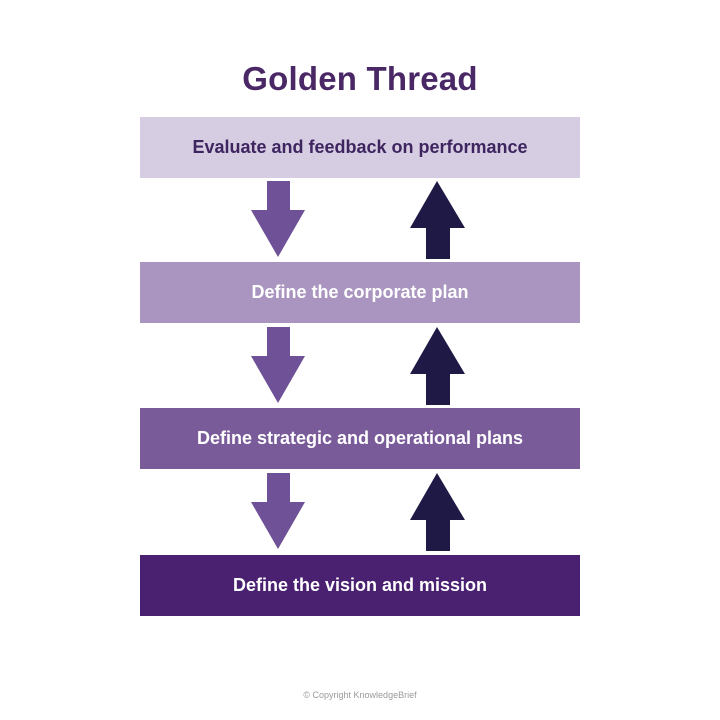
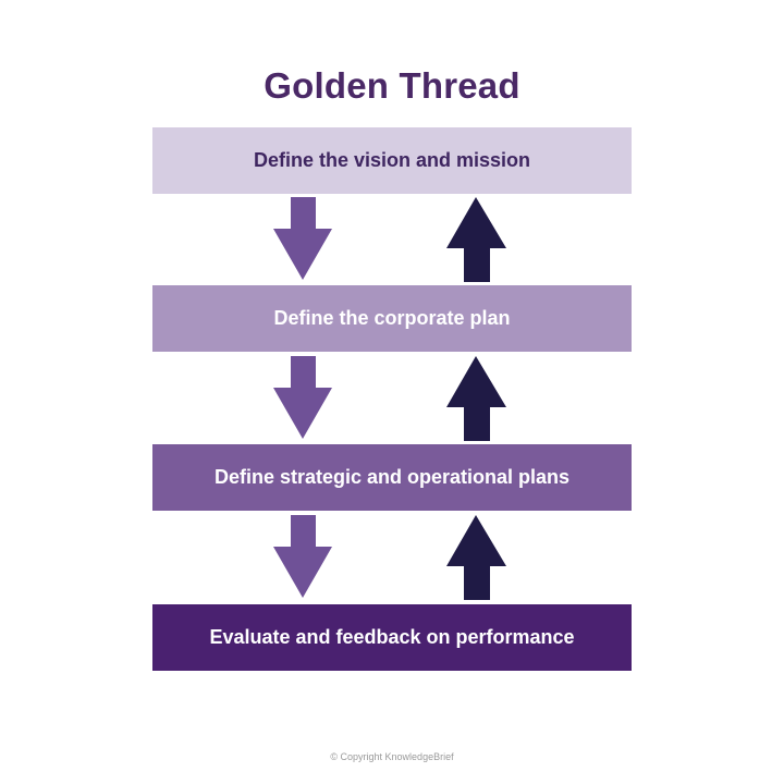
  Golden Thread
- Evaluate and feedback on performance
+ Define the vision and mission
  Define the corporate plan
  Define strategic and operational plans
- Define the vision and mission
+ Evaluate and feedback on performance
  © Copyright KnowledgeBrief
